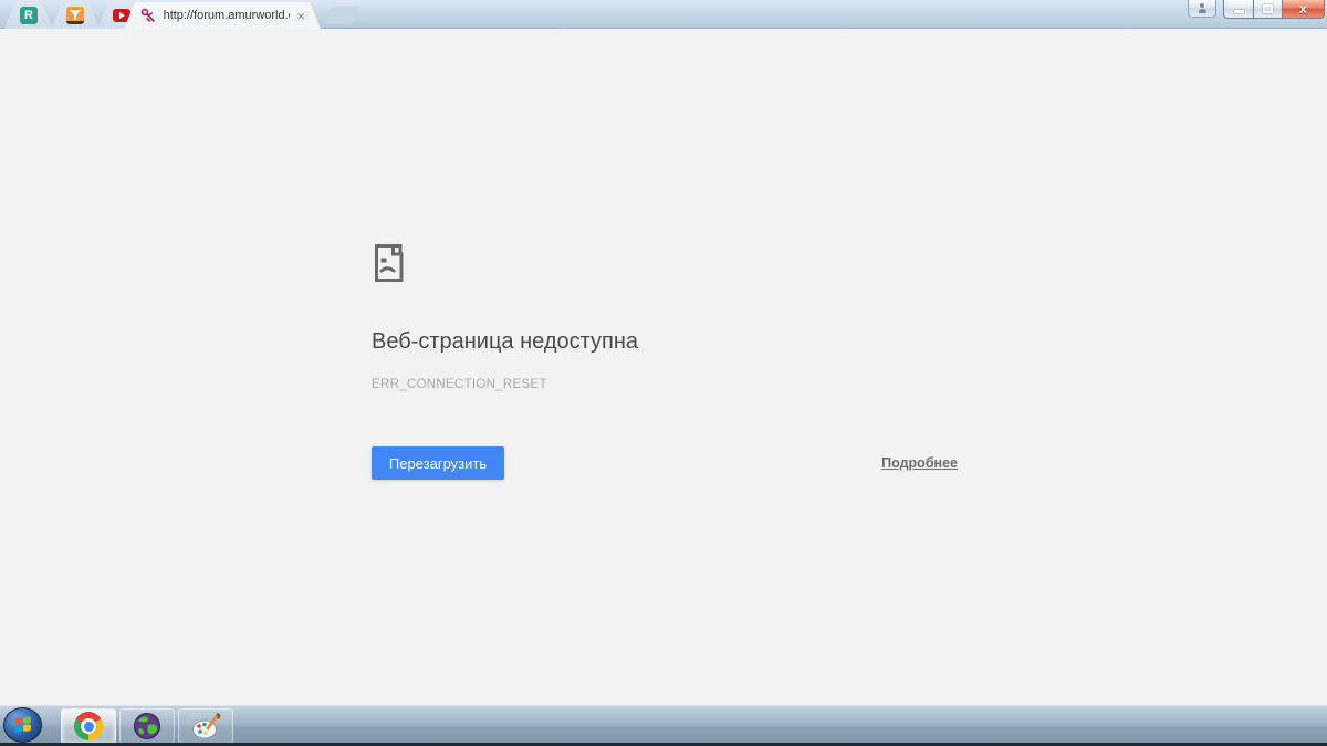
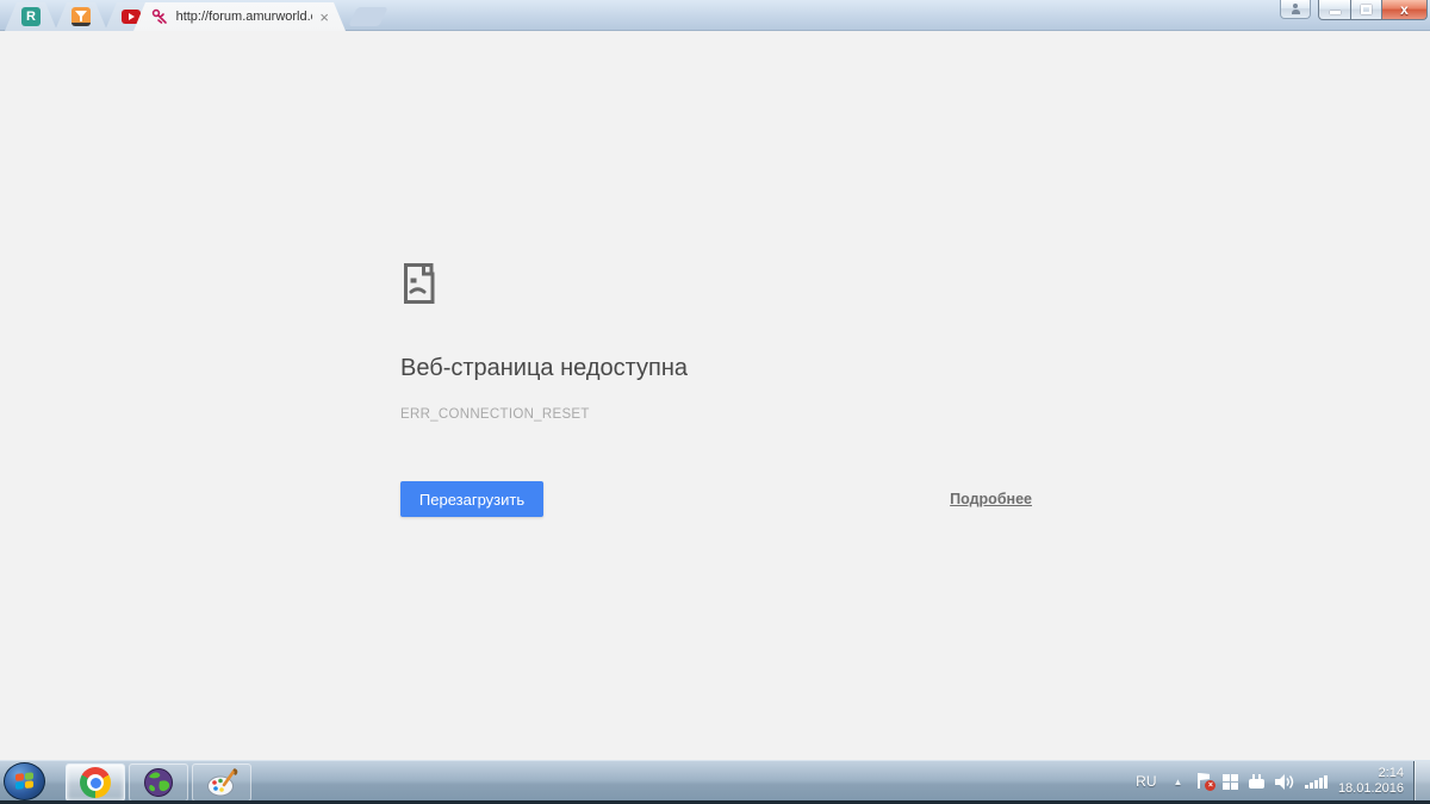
  R
  http://forum.amurworld.
  ×
  x
  Веб-страница недоступна
  ERR_CONNECTION_RESET
  Перезагрузить
  Подробнее
+ RU
+ ▲
+ 2:14
+ 18.01.2016
